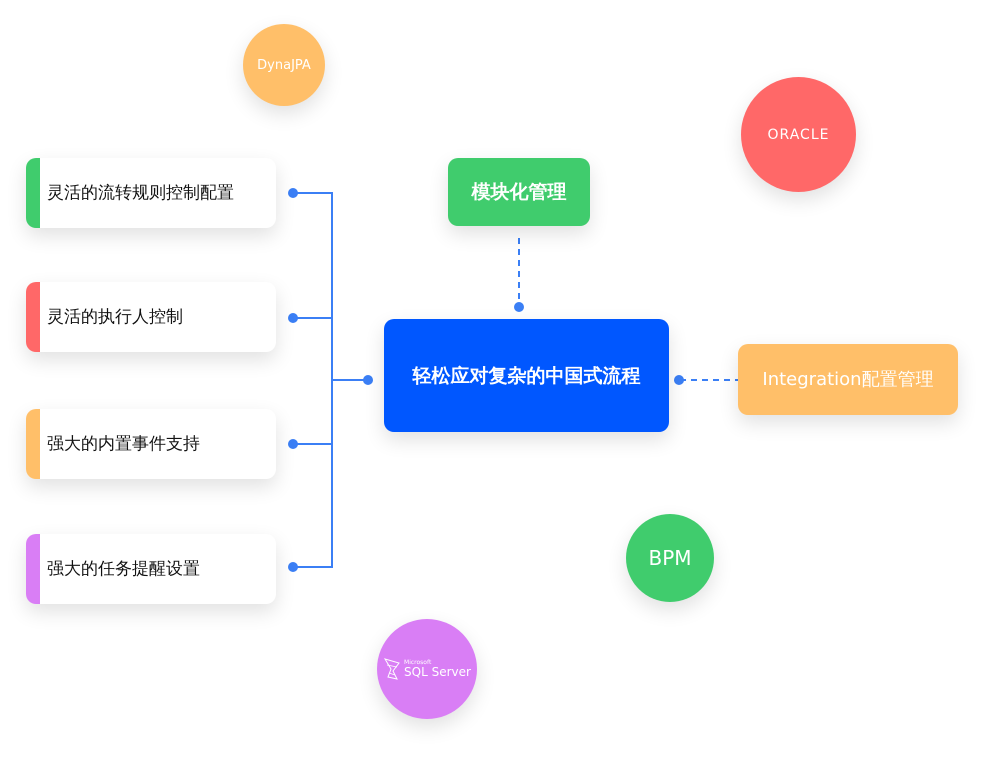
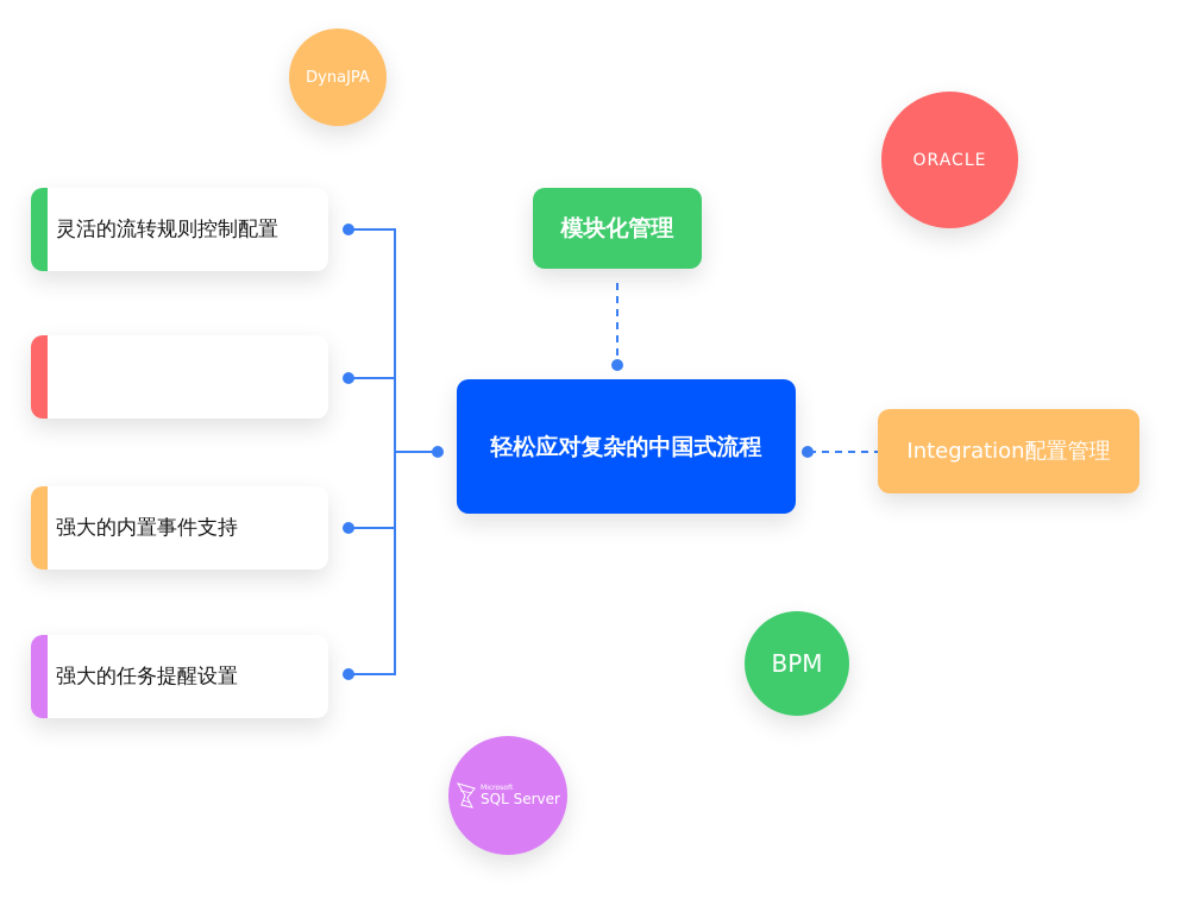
  DynaJPA
  ORACLE
  BPM
  SQL Server
  灵活的流转规则控制配置
- 灵活的执行人控制
  强大的内置事件支持
  强大的任务提醒设置
  模块化管理
  轻松应对复杂的中国式流程
  Integration配置管理
